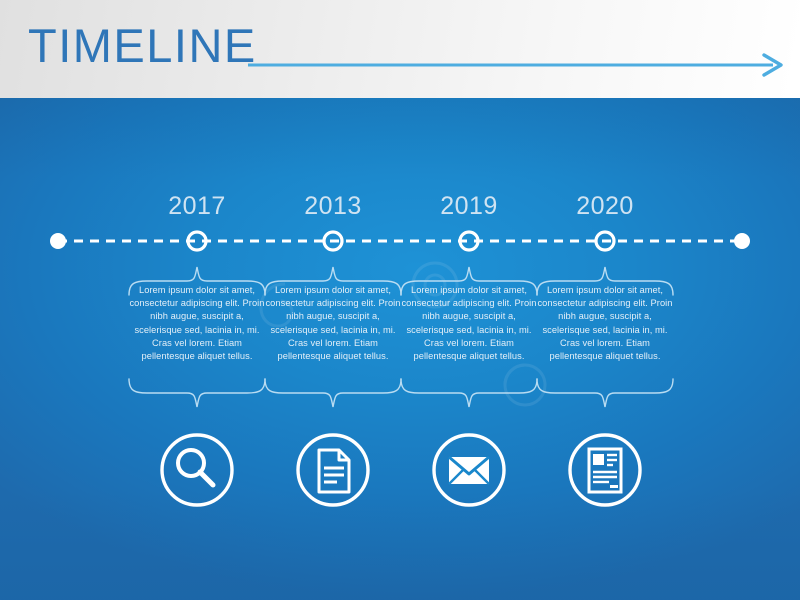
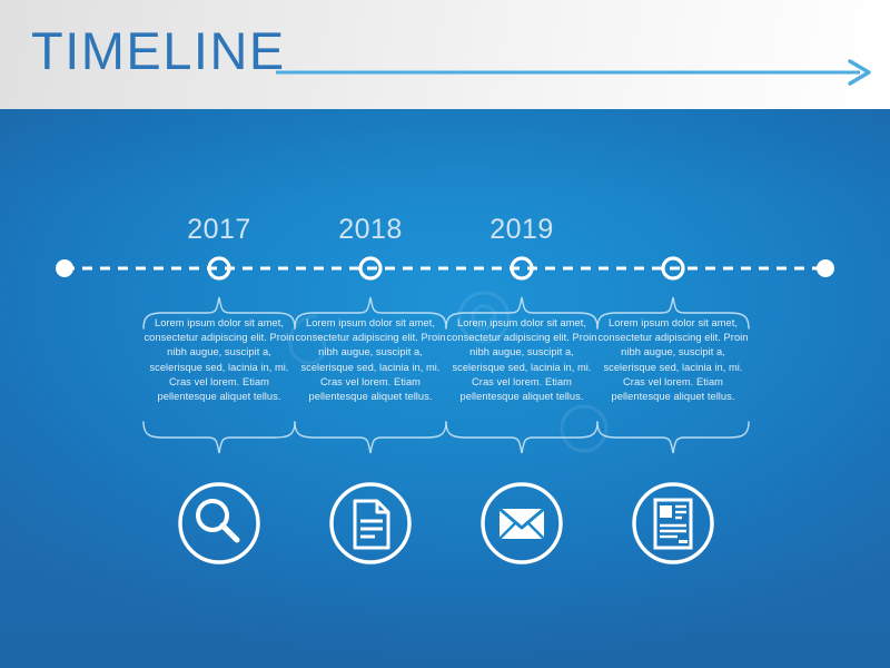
  TIMELINE
  2017
  Lorem ipsum dolor sit amet, consectetur adipiscing elit. Proin nibh augue, suscipit a, scelerisque sed, lacinia in, mi. Cras vel lorem. Etiam pellentesque aliquet tellus.
- 2013
+ 2018
  Lorem ipsum dolor sit amet, consectetur adipiscing elit. Proin nibh augue, suscipit a, scelerisque sed, lacinia in, mi. Cras vel lorem. Etiam pellentesque aliquet tellus.
  2019
  Lorem ipsum dolor sit amet, consectetur adipiscing elit. Proin nibh augue, suscipit a, scelerisque sed, lacinia in, mi. Cras vel lorem. Etiam pellentesque aliquet tellus.
- 2020
  Lorem ipsum dolor sit amet, consectetur adipiscing elit. Proin nibh augue, suscipit a, scelerisque sed, lacinia in, mi. Cras vel lorem. Etiam pellentesque aliquet tellus.
